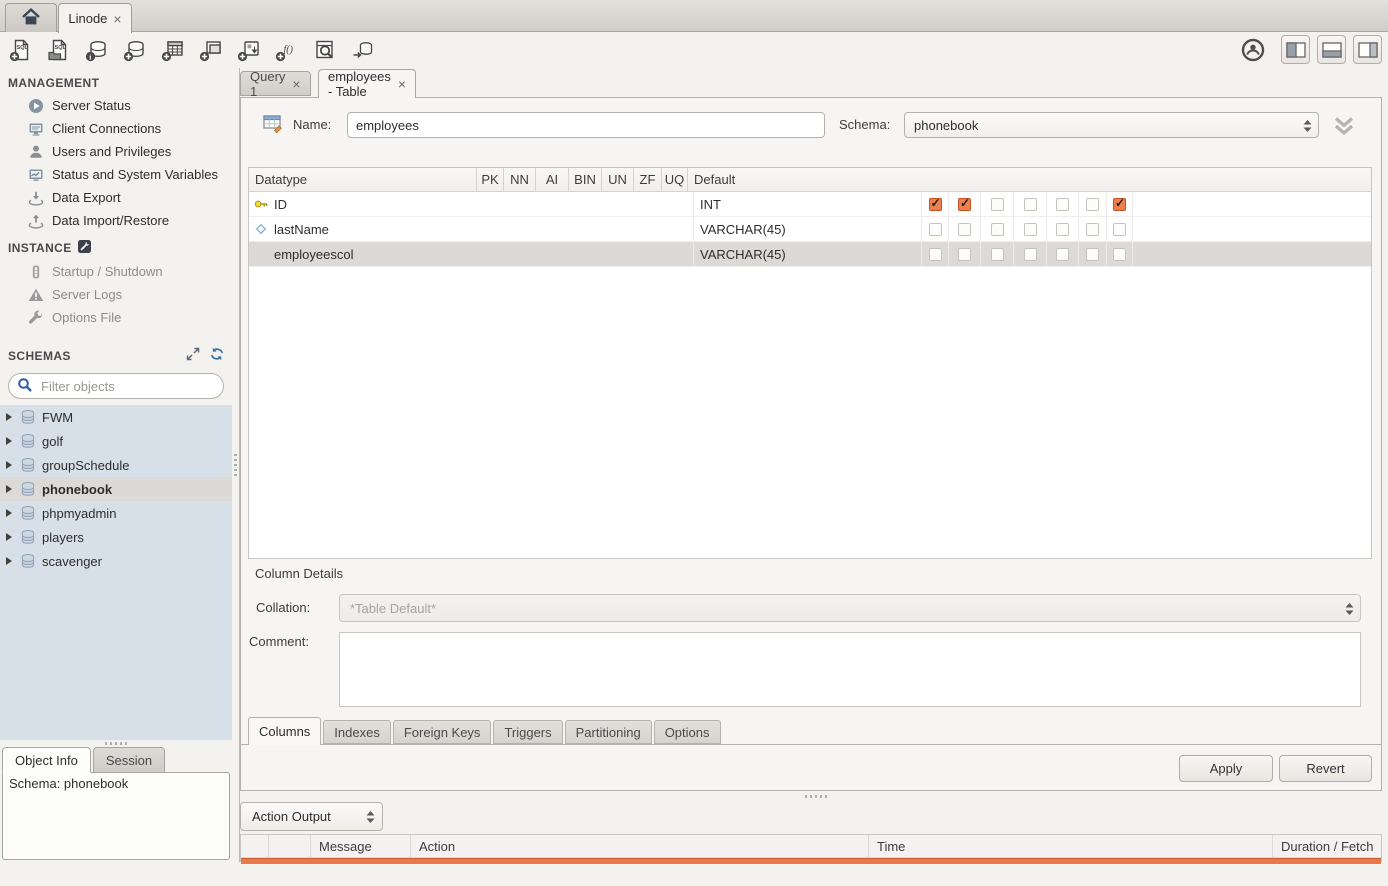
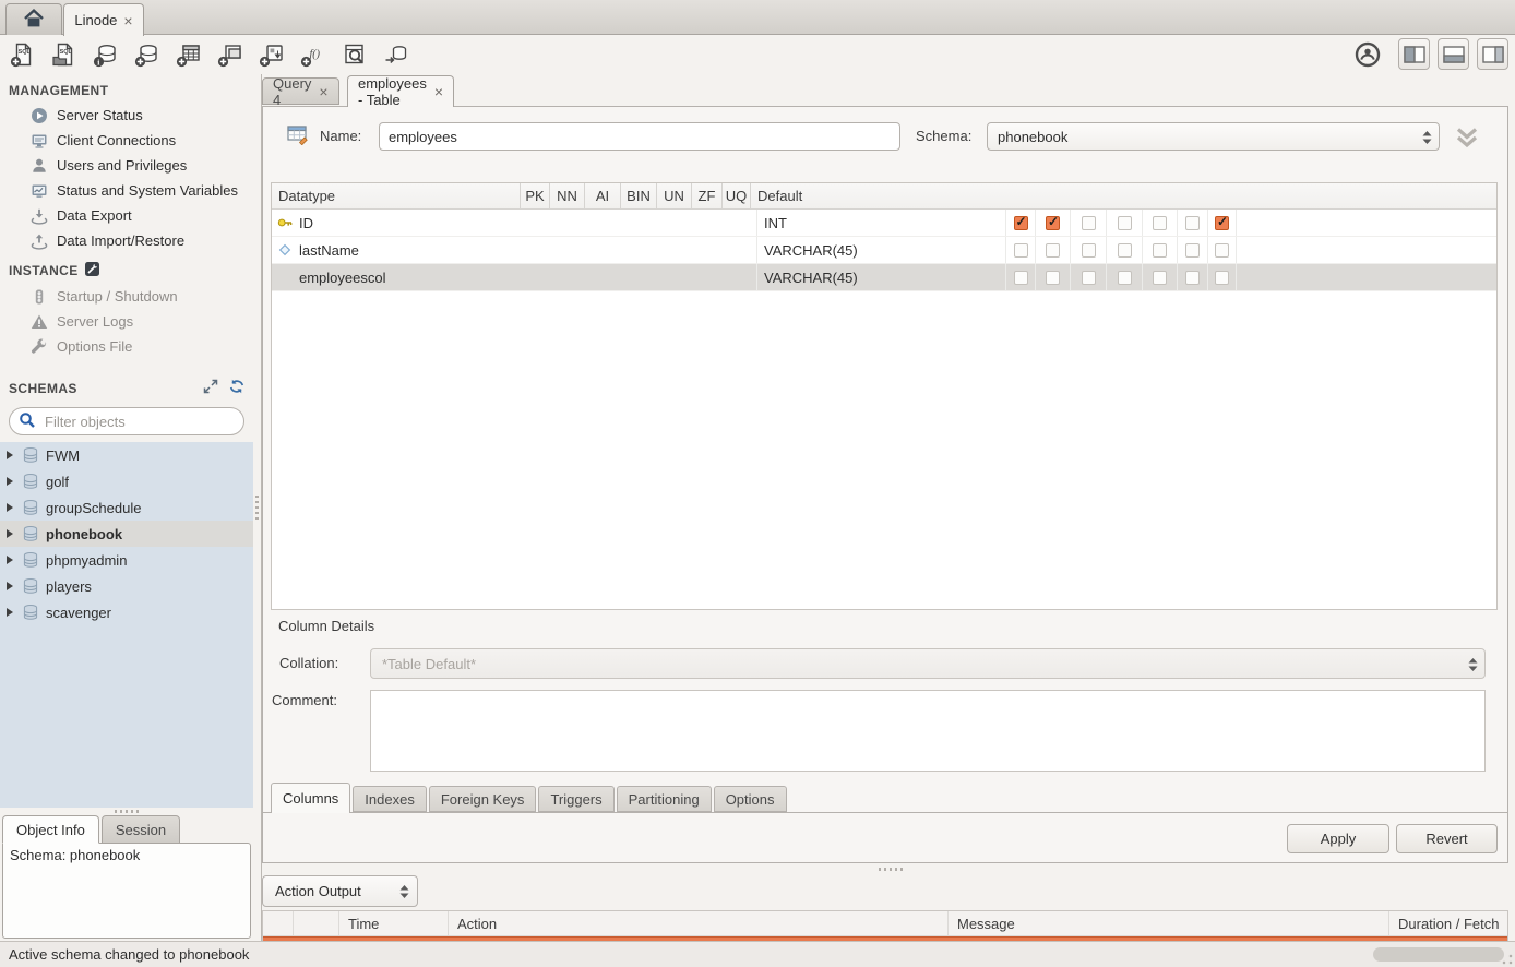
  Linode
  ×
  i
  f()
  MANAGEMENT
  Server Status
  Client Connections
  Users and Privileges
  Status and System Variables
  Data Export
  Data Import/Restore
  INSTANCE
  Startup / Shutdown
  Server Logs
  Options File
  SCHEMAS
  Filter objects
  FWM
  golf
  groupSchedule
  phonebook
  phpmyadmin
  players
  scavenger
  Object Info
  Session
  Schema: phonebook
- Query 1
+ Query 4
  ×
  employees - Table
  ×
  Name:
  employees
  Schema:
  phonebook
  Datatype
  PK
  NN
  AI
  BIN
  UN
  ZF
  UQ
  Default
  ID
  INT
  lastName
  VARCHAR(45)
  employeescol
  VARCHAR(45)
  Column Details
  Collation:
  *Table Default*
  Comment:
  Columns
  Indexes
  Foreign Keys
  Triggers
  Partitioning
  Options
  Apply
  Revert
  Action Output
- Message
+ Time
  Action
- Time
+ Message
  Duration / Fetch
+ Active schema changed to phonebook
